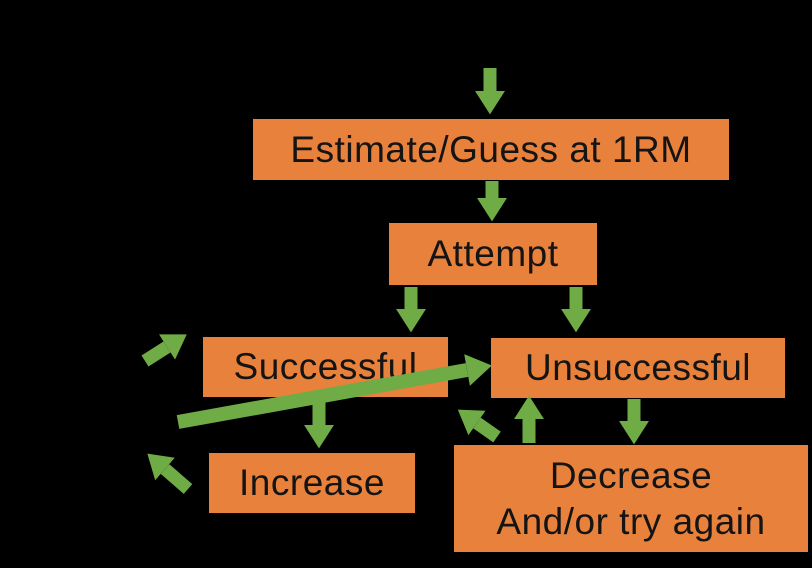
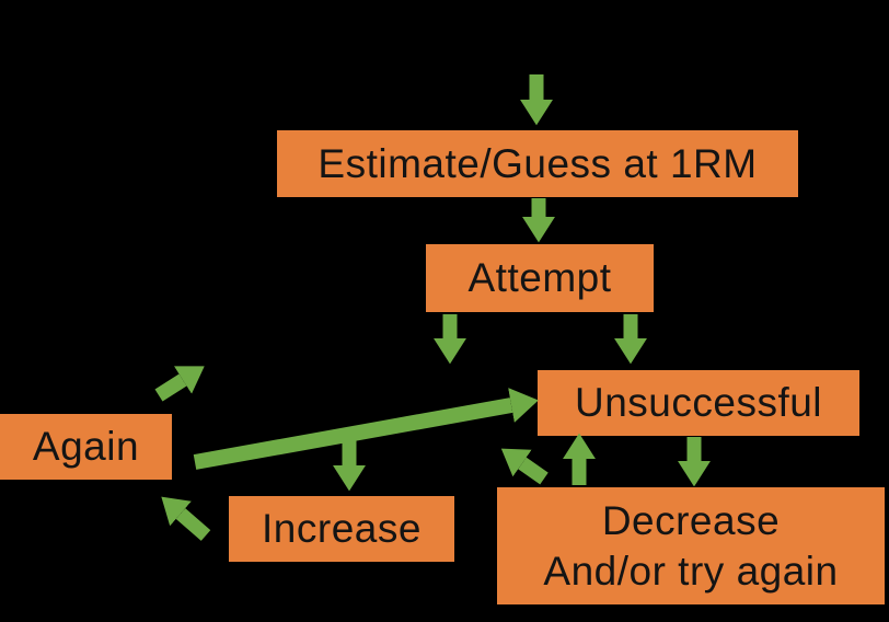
  Estimate/Guess at 1RM
  Attempt
- Successful
  Unsuccessful
+ Again
  Increase
  Decrease
  And/or try again
